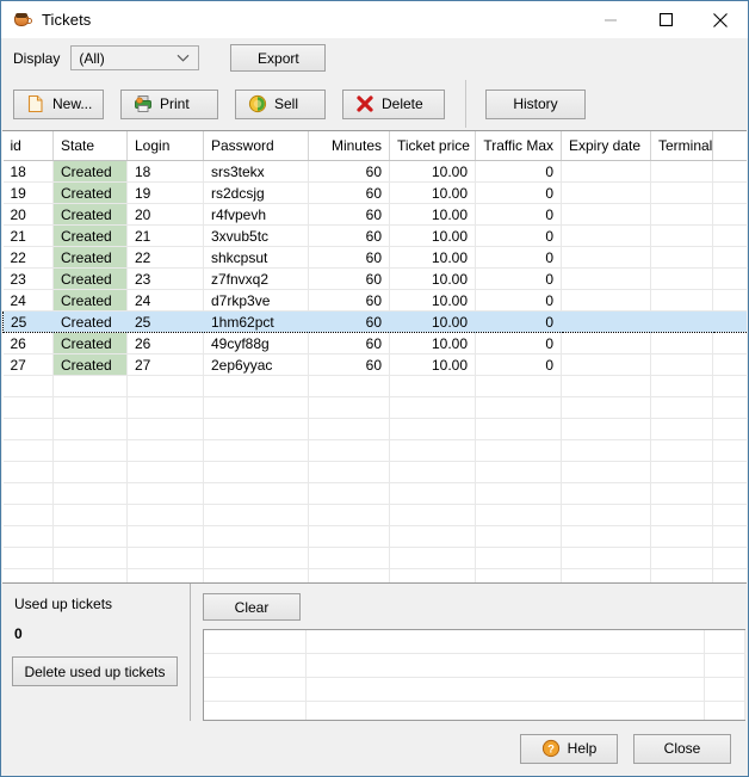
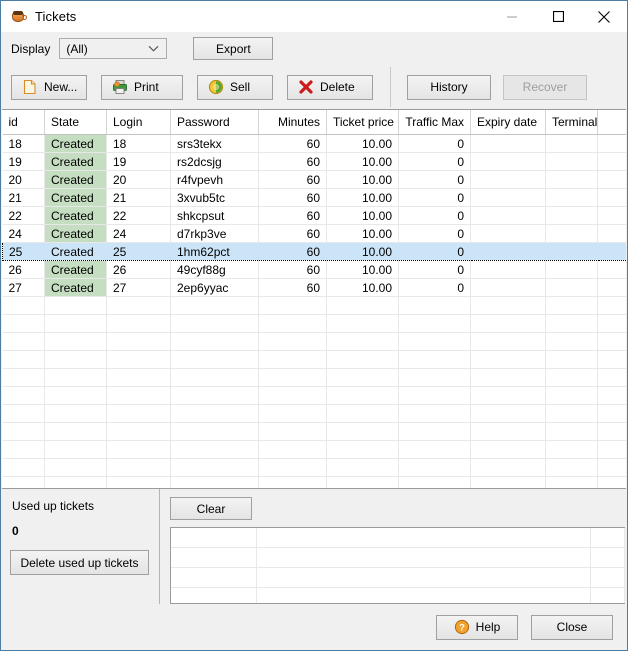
  Tickets
  Display
  (All)
  Export
  New...
  Print
  Sell
  Delete
  History
+ Recover
  id	State	Login	Password	Minutes	Ticket price	Traffic Max	Expiry date	Terminal
  18	Created	18	srs3tekx	60	10.00	0
  19	Created	19	rs2dcsjg	60	10.00	0
  20	Created	20	r4fvpevh	60	10.00	0
  21	Created	21	3xvub5tc	60	10.00	0
  22	Created	22	shkcpsut	60	10.00	0
- 23	Created	23	z7fnvxq2	60	10.00	0
  24	Created	24	d7rkp3ve	60	10.00	0
  25	Created	25	1hm62pct	60	10.00	0
  26	Created	26	49cyf88g	60	10.00	0
  27	Created	27	2ep6yyac	60	10.00	0
  Used up tickets
  0
  Delete used up tickets
  Clear
  ?
  Help
  Close
